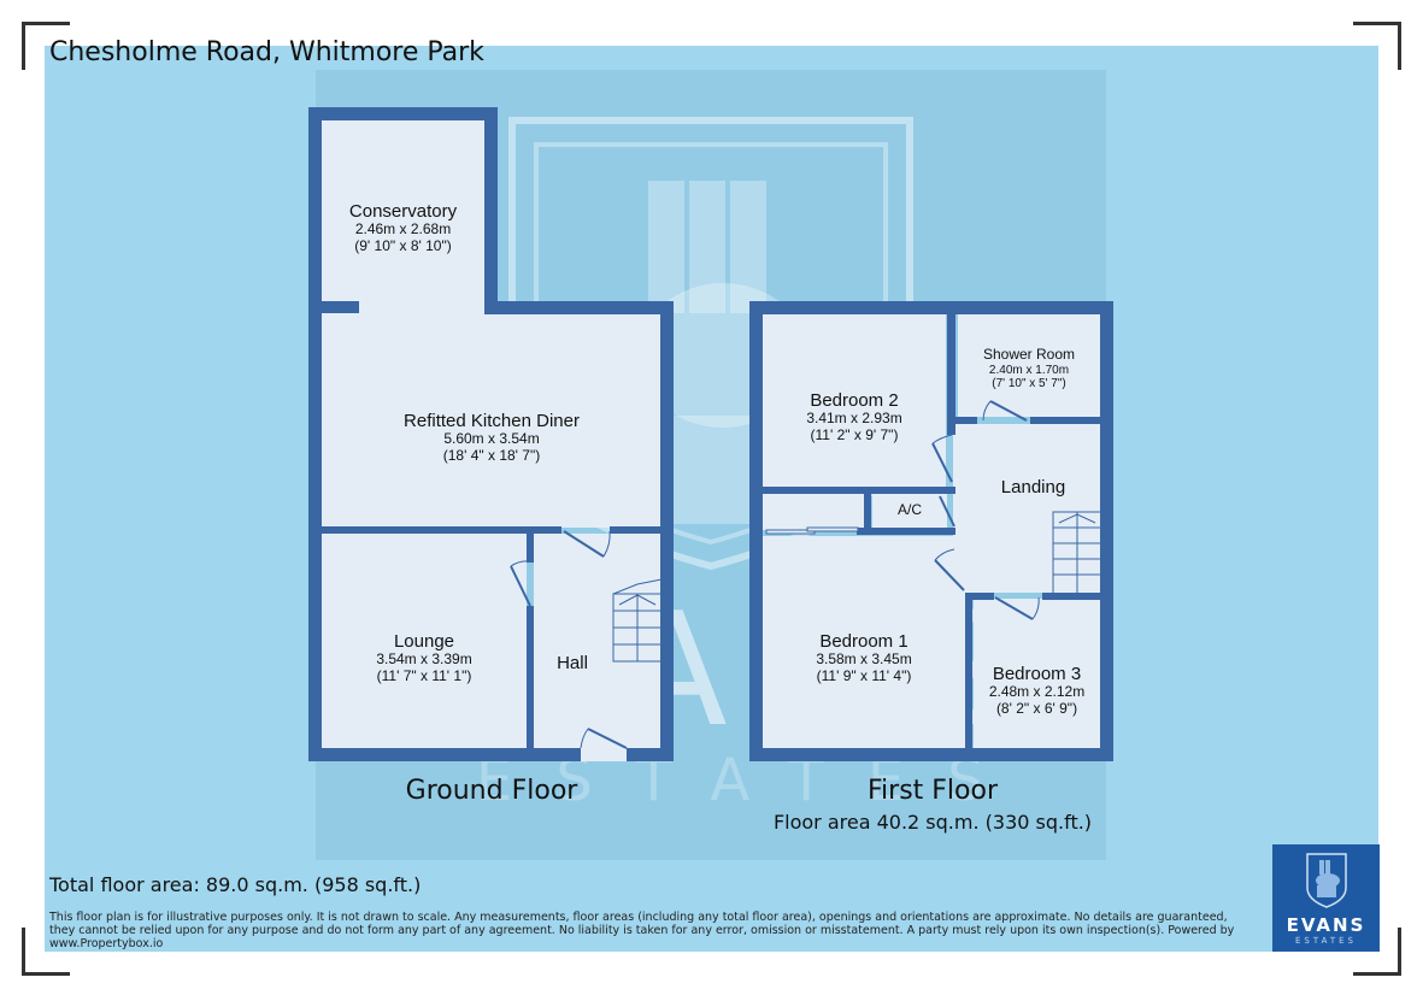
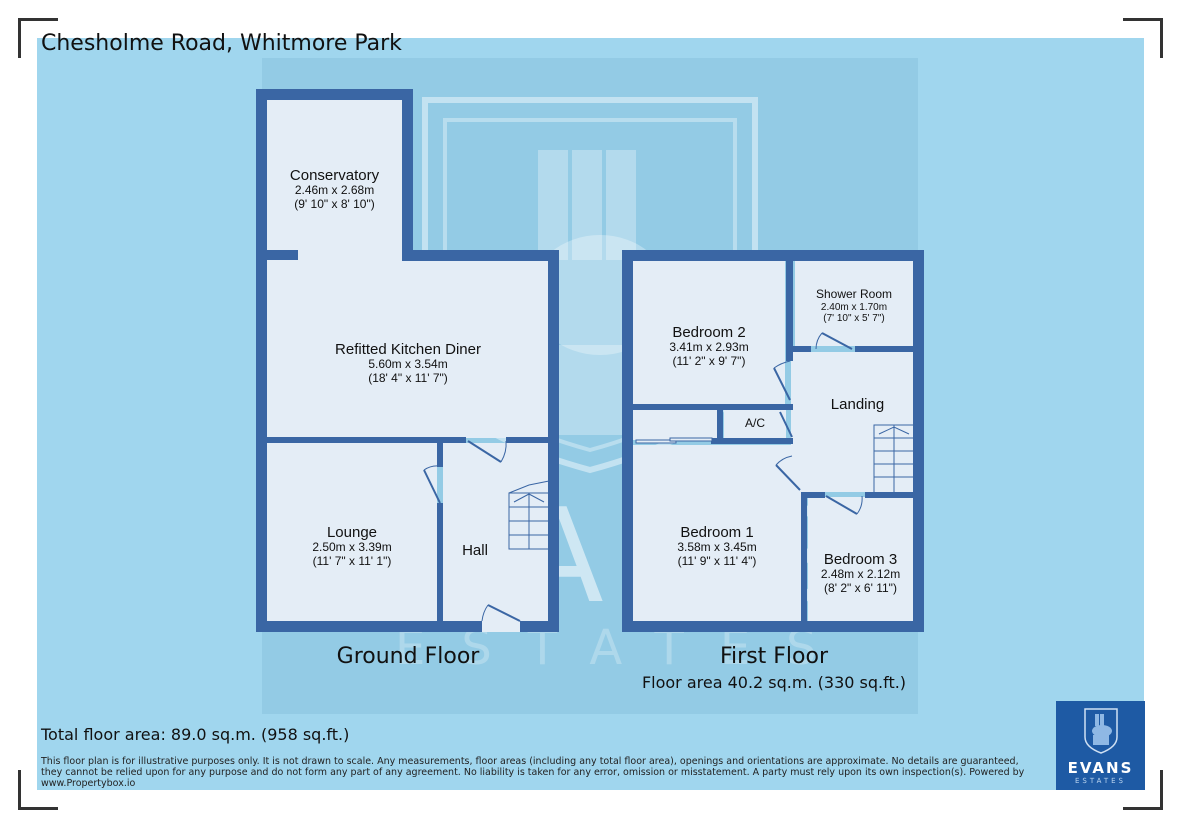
  ESTATES
  Chesholme Road, Whitmore Park
  Conservatory
  2.46m x 2.68m
  (9' 10" x 8' 10")
  Refitted Kitchen Diner
  5.60m x 3.54m
- (18' 4" x 18' 7")
+ (18' 4" x 11' 7")
  Lounge
- 3.54m x 3.39m
+ 2.50m x 3.39m
  (11' 7" x 11' 1")
  Hall
  Ground Floor
  Bedroom 2
  3.41m x 2.93m
  (11' 2" x 9' 7")
  Shower Room
  2.40m x 1.70m
  (7' 10" x 5' 7")
  Landing
  A/C
  Bedroom 1
  3.58m x 3.45m
  (11' 9" x 11' 4")
  Bedroom 3
  2.48m x 2.12m
- (8' 2" x 6' 9")
+ (8' 2" x 6' 11")
  First Floor
  Floor area 40.2 sq.m. (330 sq.ft.)
  Total floor area: 89.0 sq.m. (958 sq.ft.)
  This floor plan is for illustrative purposes only. It is not drawn to scale. Any measurements, floor areas (including any total floor area), openings and orientations are approximate. No details are guaranteed, they cannot be relied upon for any purpose and do not form any part of any agreement. No liability is taken for any error, omission or misstatement. A party must rely upon its own inspection(s). Powered by www.Propertybox.io
  EVANS
  ESTATES
